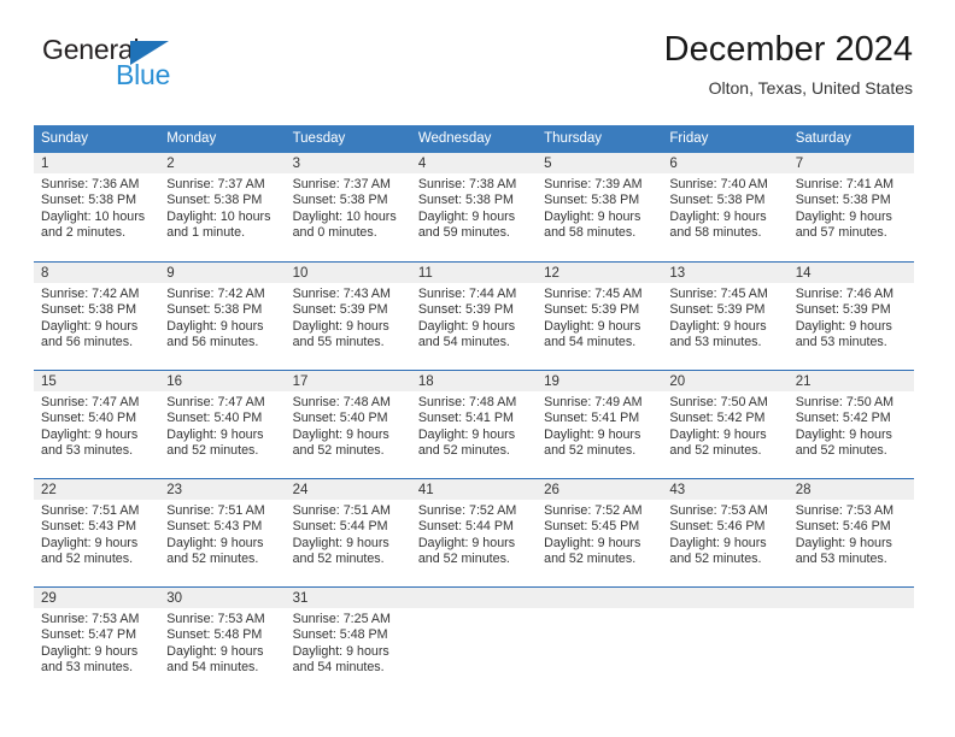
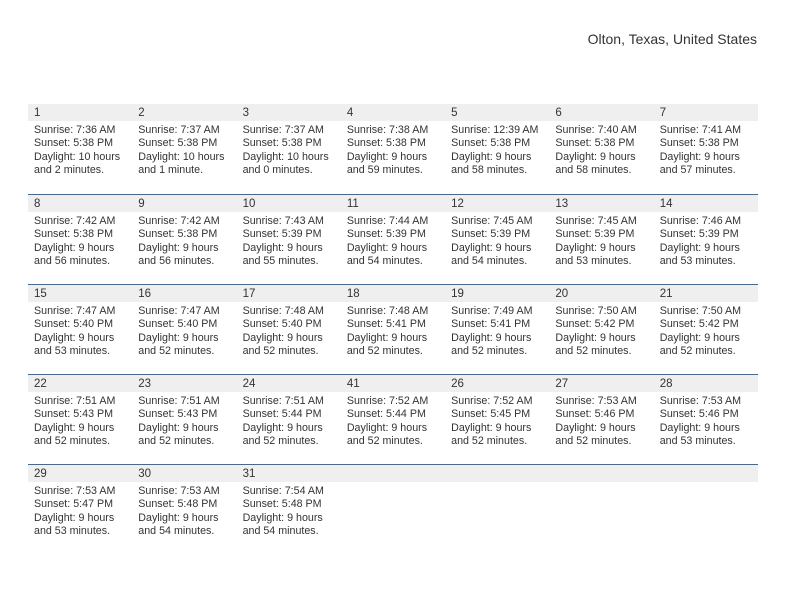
- General
- Blue
- December 2024
  Olton, Texas, United States
- Sunday
- Monday
- Tuesday
- Wednesday
- Thursday
- Friday
- Saturday
  1
  Sunrise: 7:36 AM
  Sunset: 5:38 PM
  Daylight: 10 hours
  and 2 minutes.
  2
  Sunrise: 7:37 AM
  Sunset: 5:38 PM
  Daylight: 10 hours
  and 1 minute.
  3
  Sunrise: 7:37 AM
  Sunset: 5:38 PM
  Daylight: 10 hours
  and 0 minutes.
  4
  Sunrise: 7:38 AM
  Sunset: 5:38 PM
  Daylight: 9 hours
  and 59 minutes.
  5
- Sunrise: 7:39 AM
+ Sunrise: 12:39 AM
  Sunset: 5:38 PM
  Daylight: 9 hours
  and 58 minutes.
  6
  Sunrise: 7:40 AM
  Sunset: 5:38 PM
  Daylight: 9 hours
  and 58 minutes.
  7
  Sunrise: 7:41 AM
  Sunset: 5:38 PM
  Daylight: 9 hours
  and 57 minutes.
  8
  Sunrise: 7:42 AM
  Sunset: 5:38 PM
  Daylight: 9 hours
  and 56 minutes.
  9
  Sunrise: 7:42 AM
  Sunset: 5:38 PM
  Daylight: 9 hours
  and 56 minutes.
  10
  Sunrise: 7:43 AM
  Sunset: 5:39 PM
  Daylight: 9 hours
  and 55 minutes.
  11
  Sunrise: 7:44 AM
  Sunset: 5:39 PM
  Daylight: 9 hours
  and 54 minutes.
  12
  Sunrise: 7:45 AM
  Sunset: 5:39 PM
  Daylight: 9 hours
  and 54 minutes.
  13
  Sunrise: 7:45 AM
  Sunset: 5:39 PM
  Daylight: 9 hours
  and 53 minutes.
  14
  Sunrise: 7:46 AM
  Sunset: 5:39 PM
  Daylight: 9 hours
  and 53 minutes.
  15
  Sunrise: 7:47 AM
  Sunset: 5:40 PM
  Daylight: 9 hours
  and 53 minutes.
  16
  Sunrise: 7:47 AM
  Sunset: 5:40 PM
  Daylight: 9 hours
  and 52 minutes.
  17
  Sunrise: 7:48 AM
  Sunset: 5:40 PM
  Daylight: 9 hours
  and 52 minutes.
  18
  Sunrise: 7:48 AM
  Sunset: 5:41 PM
  Daylight: 9 hours
  and 52 minutes.
  19
  Sunrise: 7:49 AM
  Sunset: 5:41 PM
  Daylight: 9 hours
  and 52 minutes.
  20
  Sunrise: 7:50 AM
  Sunset: 5:42 PM
  Daylight: 9 hours
  and 52 minutes.
  21
  Sunrise: 7:50 AM
  Sunset: 5:42 PM
  Daylight: 9 hours
  and 52 minutes.
  22
  Sunrise: 7:51 AM
  Sunset: 5:43 PM
  Daylight: 9 hours
  and 52 minutes.
  23
  Sunrise: 7:51 AM
  Sunset: 5:43 PM
  Daylight: 9 hours
  and 52 minutes.
  24
  Sunrise: 7:51 AM
  Sunset: 5:44 PM
  Daylight: 9 hours
  and 52 minutes.
  41
  Sunrise: 7:52 AM
  Sunset: 5:44 PM
  Daylight: 9 hours
  and 52 minutes.
  26
  Sunrise: 7:52 AM
  Sunset: 5:45 PM
  Daylight: 9 hours
  and 52 minutes.
- 43
+ 27
  Sunrise: 7:53 AM
  Sunset: 5:46 PM
  Daylight: 9 hours
  and 52 minutes.
  28
  Sunrise: 7:53 AM
  Sunset: 5:46 PM
  Daylight: 9 hours
  and 53 minutes.
  29
  Sunrise: 7:53 AM
  Sunset: 5:47 PM
  Daylight: 9 hours
  and 53 minutes.
  30
  Sunrise: 7:53 AM
  Sunset: 5:48 PM
  Daylight: 9 hours
  and 54 minutes.
  31
- Sunrise: 7:25 AM
+ Sunrise: 7:54 AM
  Sunset: 5:48 PM
  Daylight: 9 hours
  and 54 minutes.
